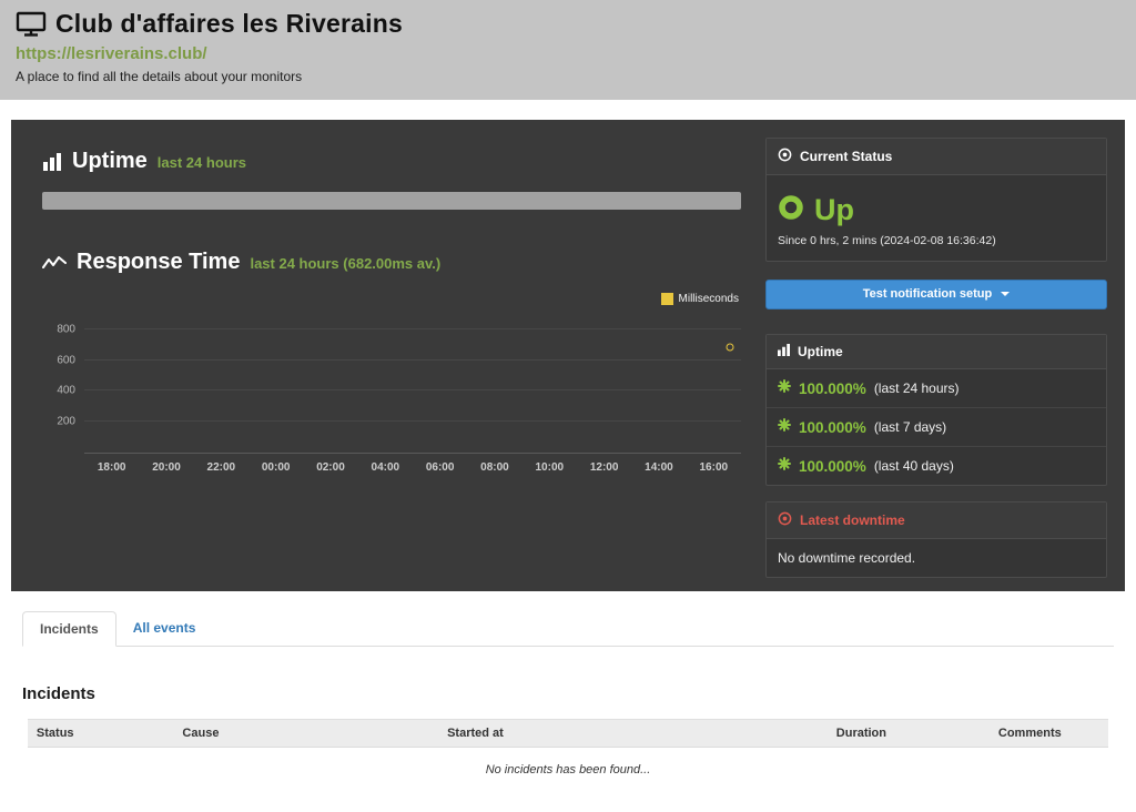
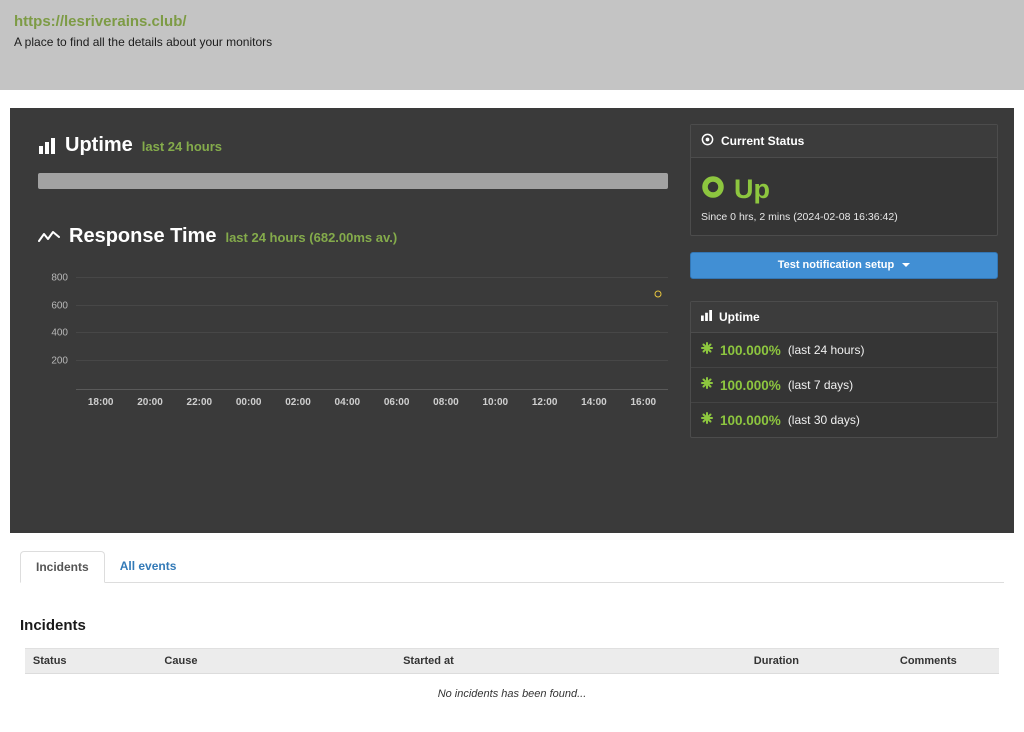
- Club d'affaires les Riverains
  https://lesriverains.club/
  A place to find all the details about your monitors
  Uptime
  last 24 hours
  Response Time
  last 24 hours (682.00ms av.)
- Milliseconds
  200
  400
  600
  800
  18:00
  20:00
  22:00
  00:00
  02:00
  04:00
  06:00
  08:00
  10:00
  12:00
  14:00
  16:00
  Current Status
  Up
  Since 0 hrs, 2 mins (2024-02-08 16:36:42)
  Test notification setup
  Uptime
  100.000%
  (last 24 hours)
  100.000%
  (last 7 days)
  100.000%
- (last 40 days)
+ (last 30 days)
- Latest downtime
- No downtime recorded.
  Incidents
  All events
  Incidents
  Status	Cause	Started at	Duration	Comments
  No incidents has been found...
